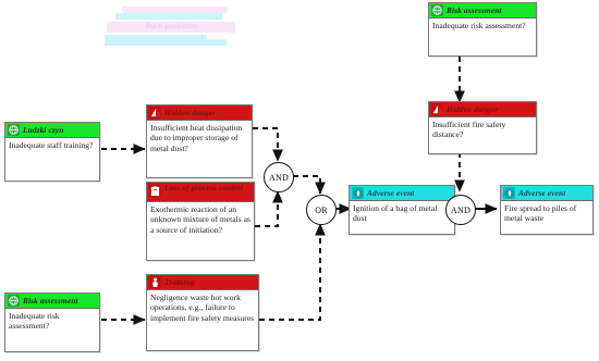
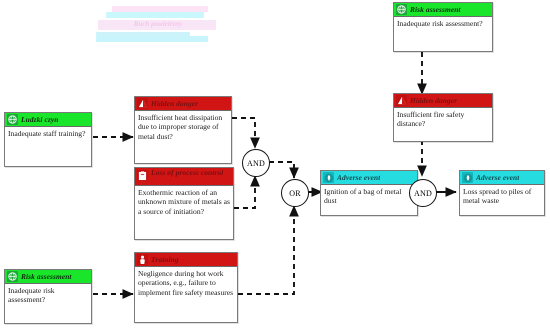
  Ruch powietrzny
  Ludzki czyn
  Inadequate staff training?
  Hidden danger
  Insufficient heat dissipation due to improper storage of metal dust?
  Loss of process control
  Exothermic reaction of an unknown mixture of metals as a source of initiation?
  Risk assessment
  Inadequate risk assessment?
  Training
- Negligence waste hot work operations, e.g., failure to implement fire safety measures
+ Negligence during hot work operations, e.g., failure to implement fire safety measures
  Risk assessment
  Inadequate risk assessment?
  Hidden danger
  Insufficient fire safety distance?
  Adverse event
  Ignition of a bag of metal dust
  Adverse event
- Fire spread to piles of metal waste
+ Loss spread to piles of metal waste
  AND
  OR
  AND
